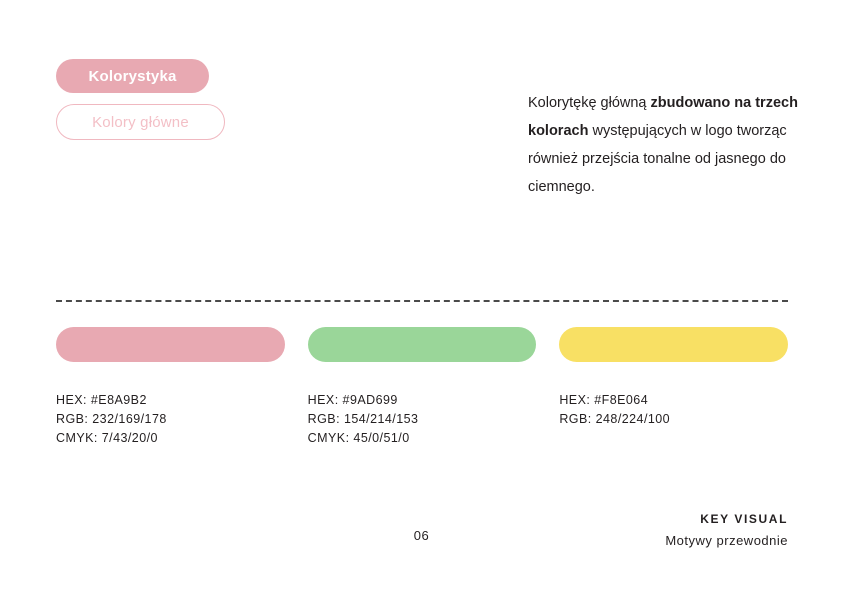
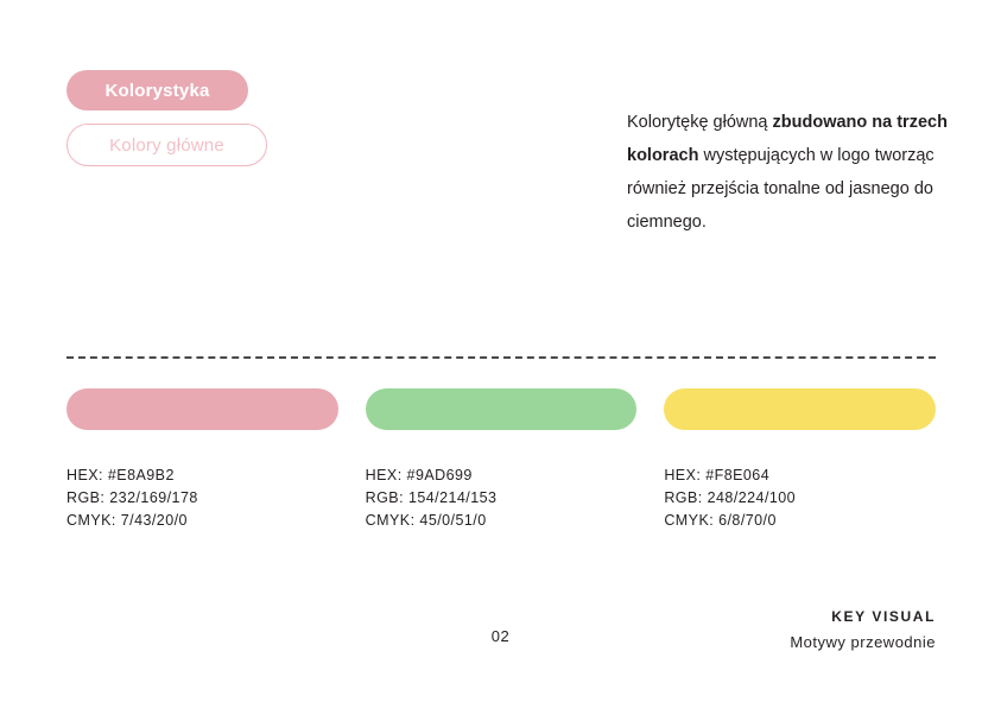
  Kolorystyka
  Kolory główne
  Kolorytękę główną zbudowano na trzech kolorach występujących w logo tworząc również przejścia tonalne od jasnego do ciemnego.
  HEX: #E8A9B2
  RGB: 232/169/178
  CMYK: 7/43/20/0
  HEX: #9AD699
  RGB: 154/214/153
  CMYK: 45/0/51/0
  HEX: #F8E064
  RGB: 248/224/100
+ CMYK: 6/8/70/0
- 06
+ 02
  KEY VISUAL
  Motywy przewodnie
